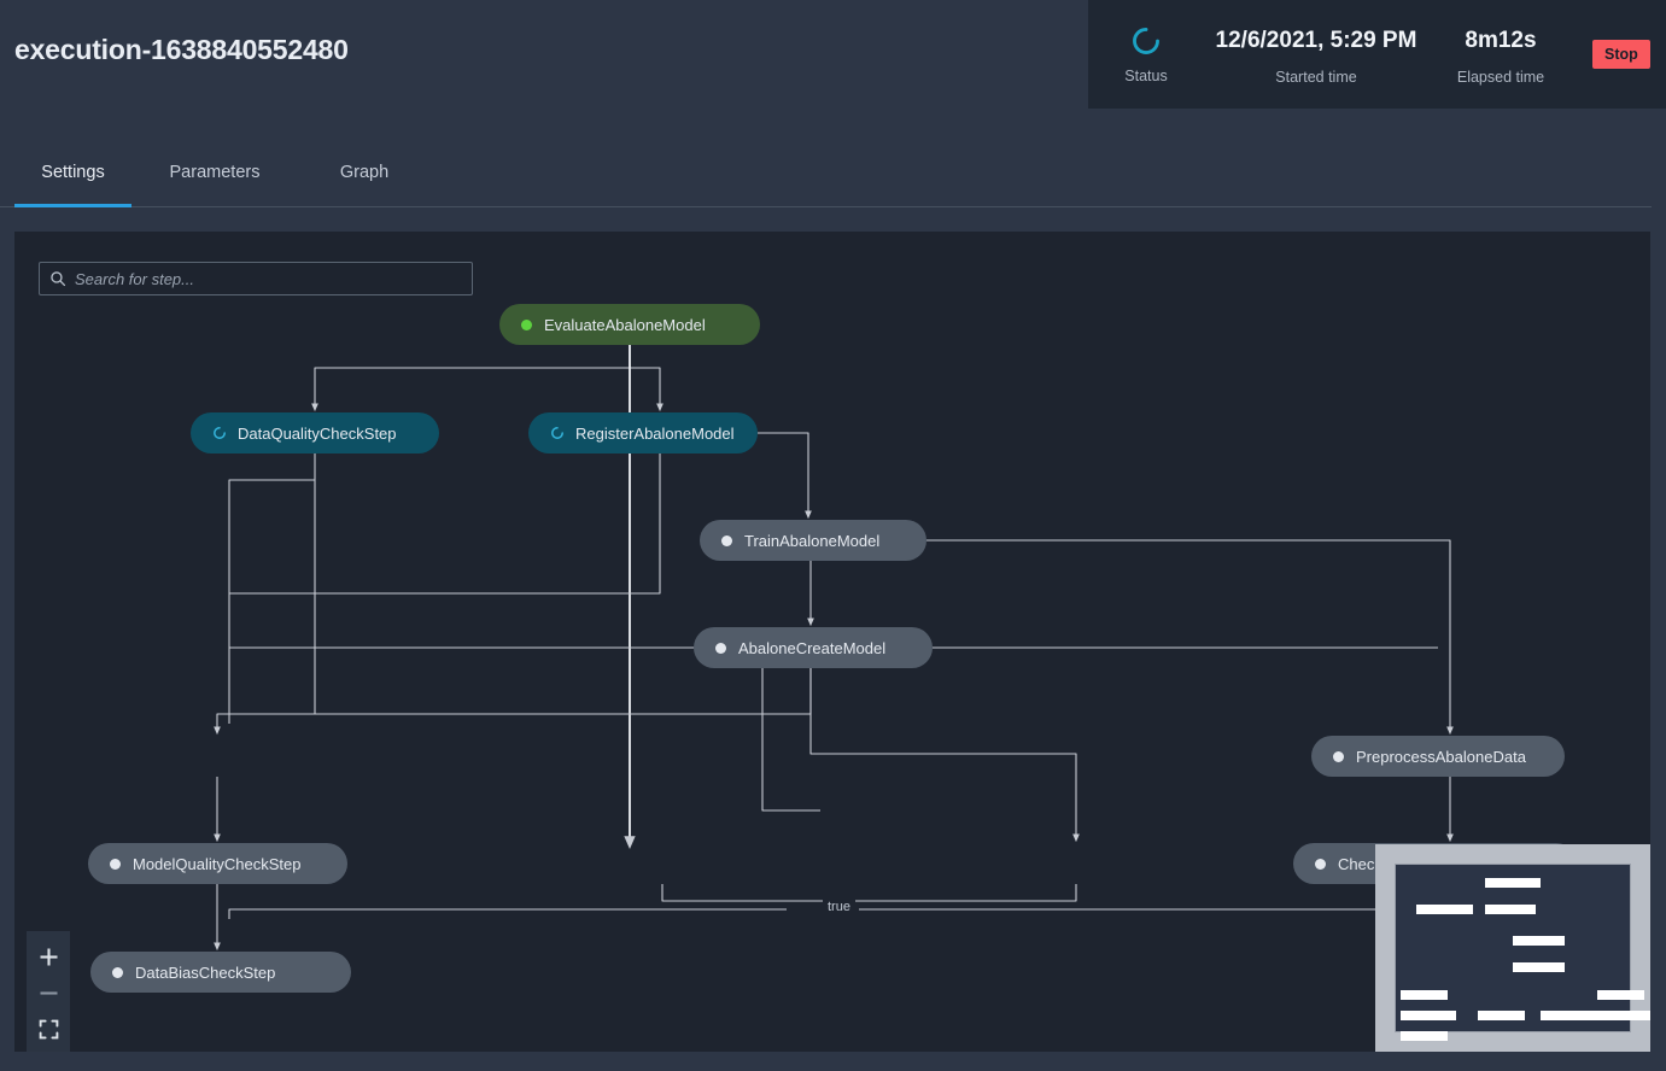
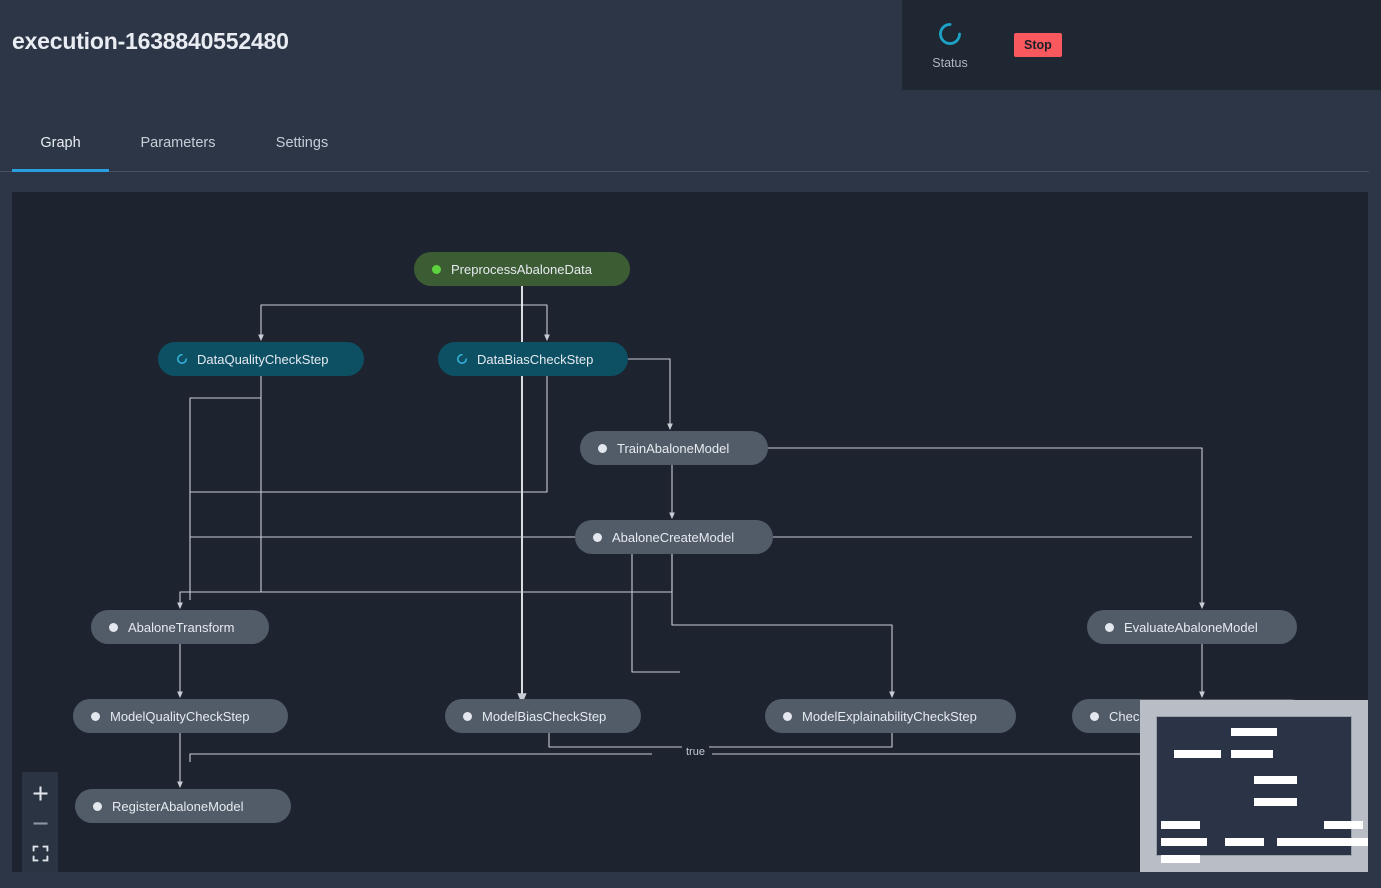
  execution-1638840552480
  Status
- 12/6/2021, 5:29 PM
- Started time
- 8m12s
- Elapsed time
  Stop
- Settings
+ Graph
  Parameters
- Graph
+ Settings
- Search for step...
- EvaluateAbaloneModel
+ PreprocessAbaloneData
  DataQualityCheckStep
- RegisterAbaloneModel
+ DataBiasCheckStep
  TrainAbaloneModel
  AbaloneCreateModel
+ AbaloneTransform
- PreprocessAbaloneData
+ EvaluateAbaloneModel
  ModelQualityCheckStep
+ ModelBiasCheckStep
+ ModelExplainabilityCheckStep
- DataBiasCheckStep
+ RegisterAbaloneModel
  true
